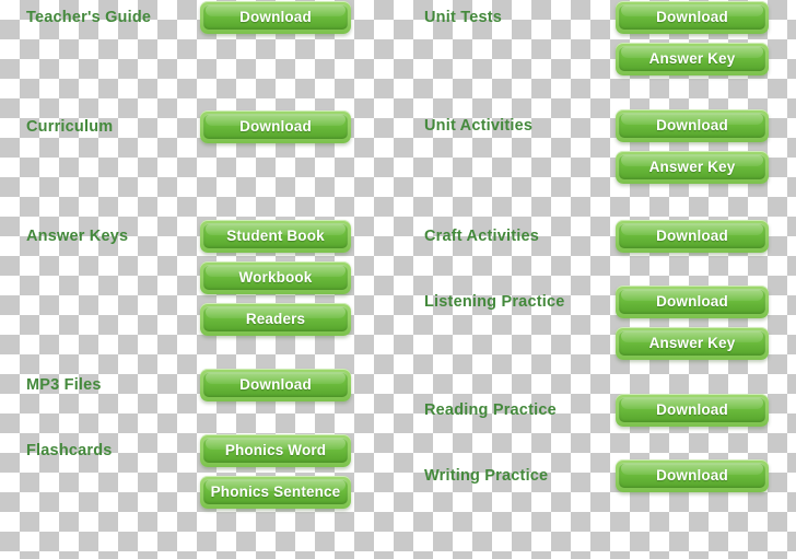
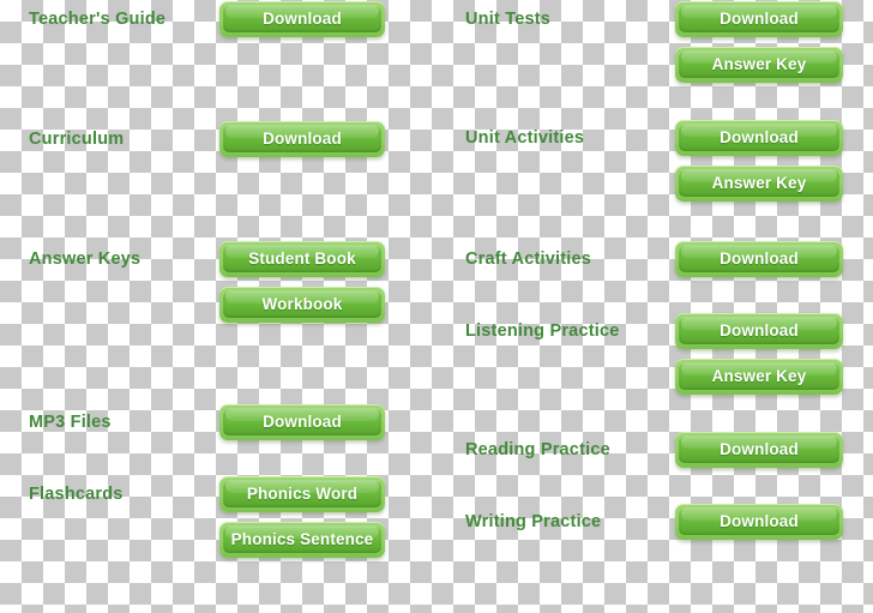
  Teacher's Guide
  Download
  Curriculum
  Download
  Answer Keys
  Student Book
  Workbook
- Readers
  MP3 Files
  Download
  Flashcards
  Phonics Word
  Phonics Sentence
  Unit Tests
  Download
  Answer Key
  Unit Activities
  Download
  Answer Key
  Craft Activities
  Download
  Listening Practice
  Download
  Answer Key
  Reading Practice
  Download
  Writing Practice
  Download
